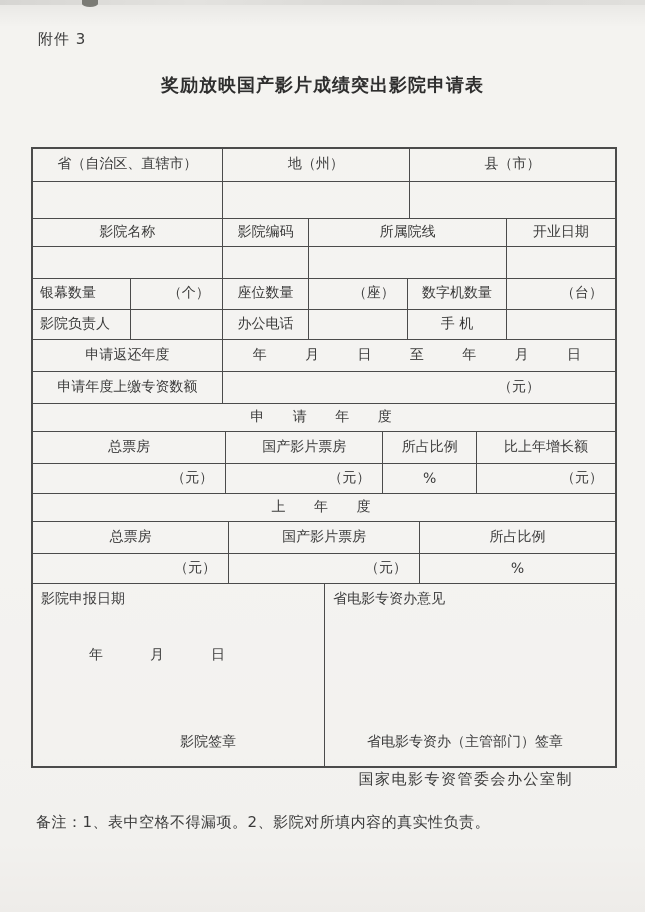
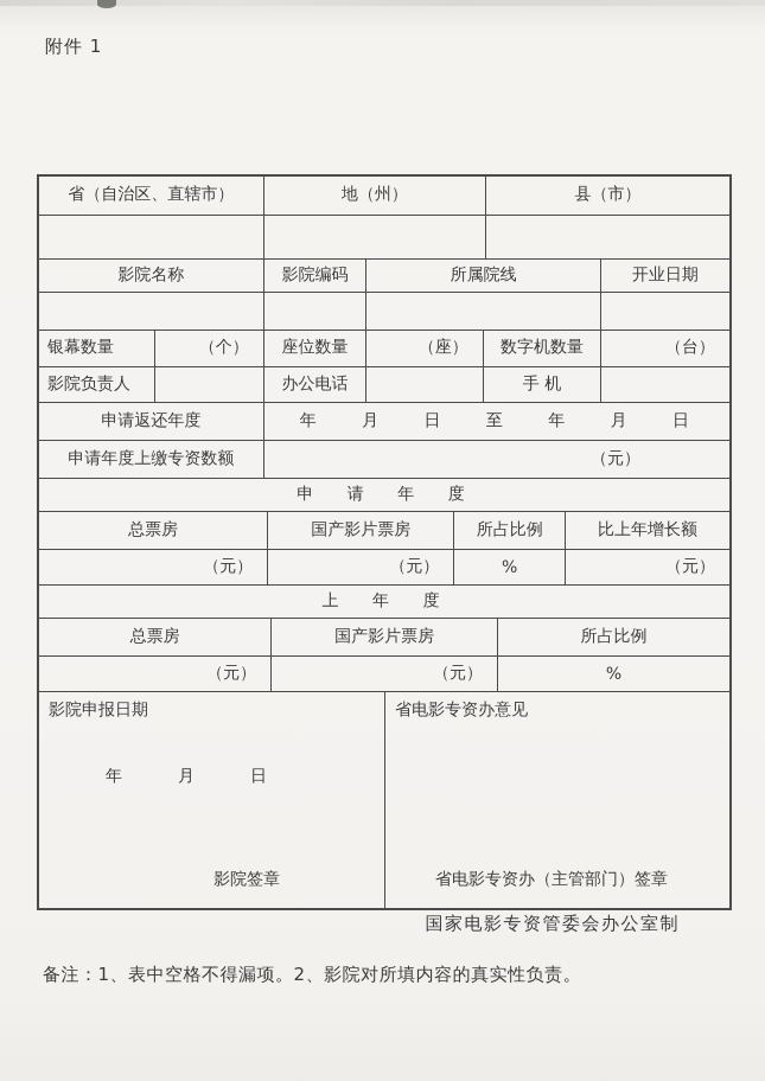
- 附件 3
+ 附件 1
- 奖励放映国产影片成绩突出影院申请表
  省（自治区、直辖市）
  地（州）
  县（市）
  影院名称
  影院编码
  所属院线
  开业日期
  银幕数量
  （个）
  座位数量
  （座）
  数字机数量
  （台）
  影院负责人
  办公电话
  手 机
  申请返还年度
  年
  月
  日
  至
  年
  月
  日
  申请年度上缴专资数额
  （元）
  申 请 年 度
  总票房
  国产影片票房
  所占比例
  比上年增长额
  （元）
  （元）
  %
  （元）
  上 年 度
  总票房
  国产影片票房
  所占比例
  （元）
  （元）
  %
  影院申报日期
  年
  月
  日
  影院签章
  省电影专资办意见
  省电影专资办（主管部门）签章
  国家电影专资管委会办公室制
  备注：1、表中空格不得漏项。2、影院对所填内容的真实性负责。
